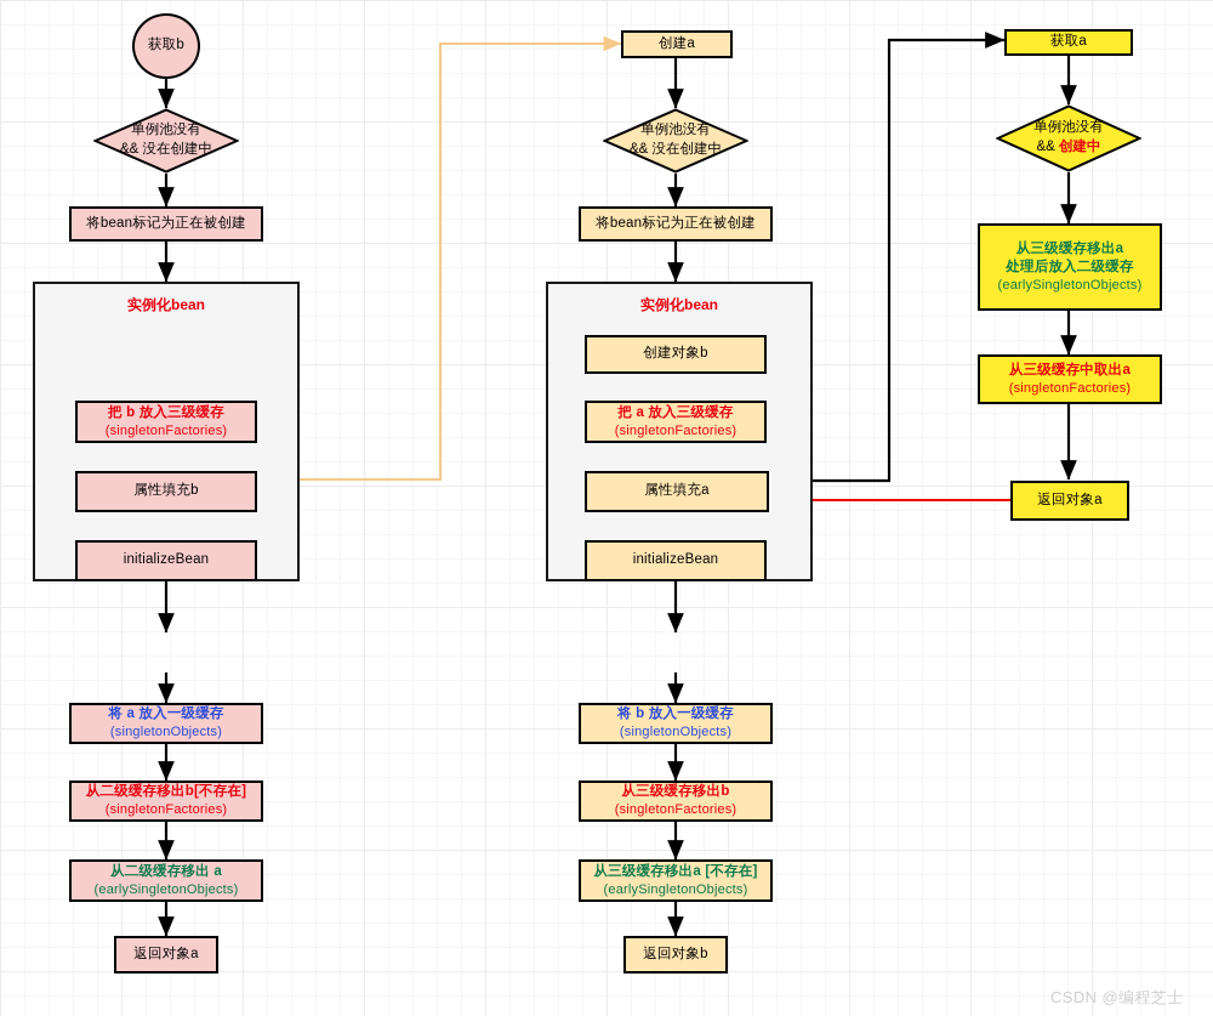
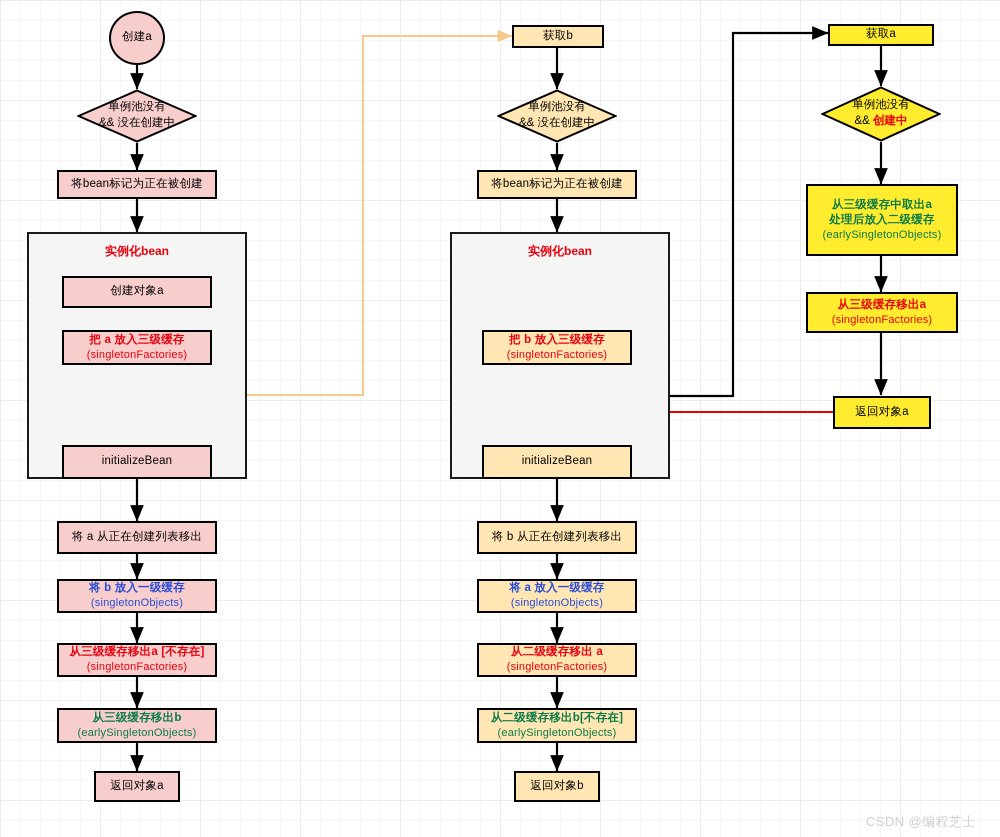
- 获取b
+ 创建a
  单例池没有
  && 没在创建中
  将bean标记为正在被创建
  实例化bean
+ 创建对象a
- 把 b 放入三级缓存
+ 把 a 放入三级缓存
  (singletonFactories)
- 属性填充b
  initializeBean
+ 将 a 从正在创建列表移出
- 将 a 放入一级缓存
+ 将 b 放入一级缓存
  (singletonObjects)
- 从二级缓存移出b[不存在]
+ 从三级缓存移出a [不存在]
  (singletonFactories)
- 从二级缓存移出 a
+ 从三级缓存移出b
  (earlySingletonObjects)
  返回对象a
- 创建a
+ 获取b
  单例池没有
  && 没在创建中
  将bean标记为正在被创建
  实例化bean
- 创建对象b
- 把 a 放入三级缓存
+ 把 b 放入三级缓存
  (singletonFactories)
- 属性填充a
  initializeBean
+ 将 b 从正在创建列表移出
- 将 b 放入一级缓存
+ 将 a 放入一级缓存
  (singletonObjects)
- 从三级缓存移出b
+ 从二级缓存移出 a
  (singletonFactories)
- 从三级缓存移出a [不存在]
+ 从二级缓存移出b[不存在]
  (earlySingletonObjects)
  返回对象b
  获取a
  单例池没有
  && 创建中
- 从三级缓存移出a
+ 从三级缓存中取出a
  处理后放入二级缓存
  (earlySingletonObjects)
- 从三级缓存中取出a
+ 从三级缓存移出a
  (singletonFactories)
  返回对象a
  CSDN @编程芝士
